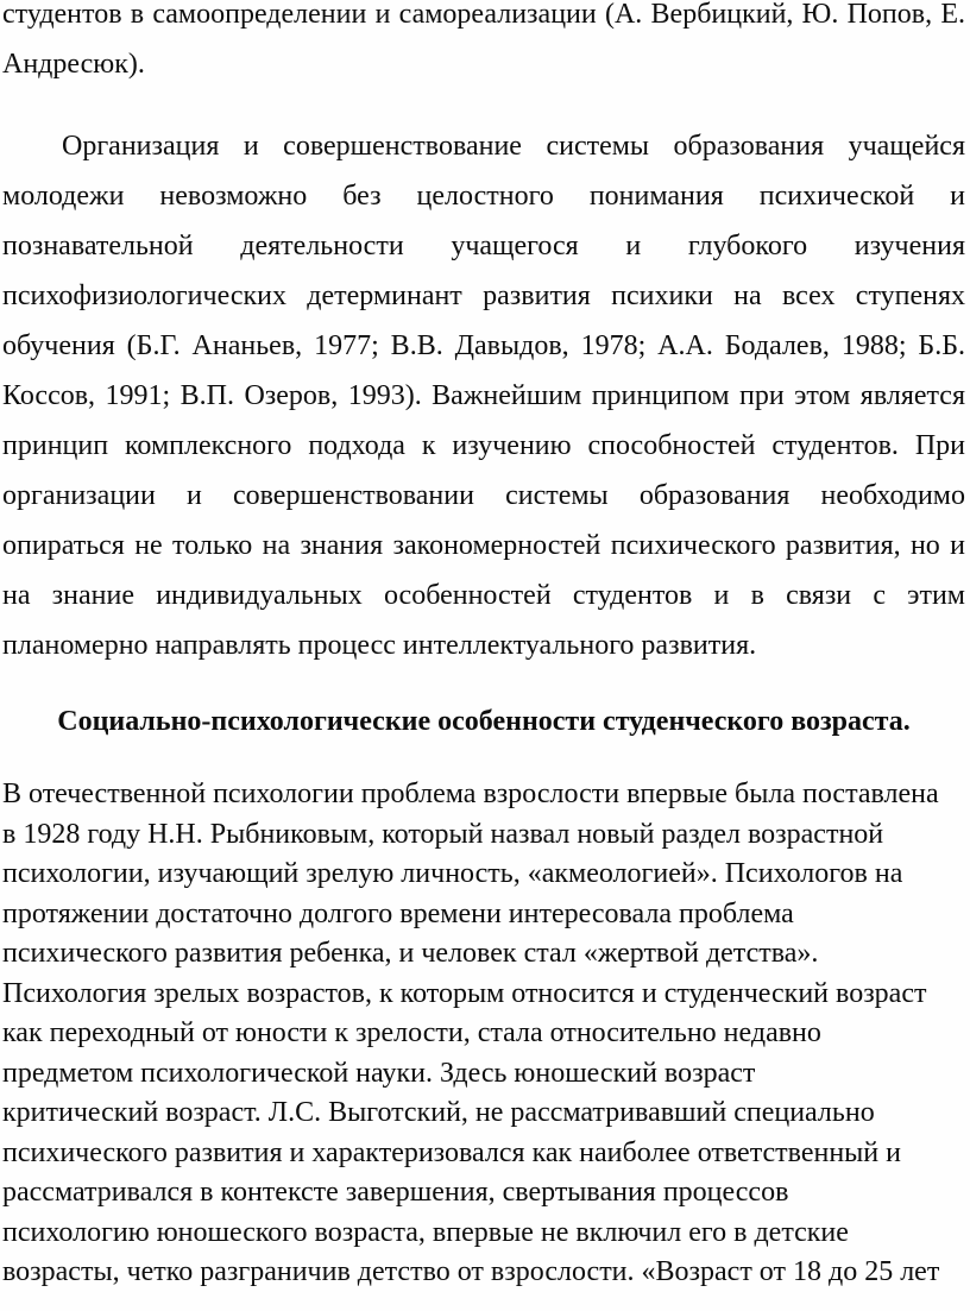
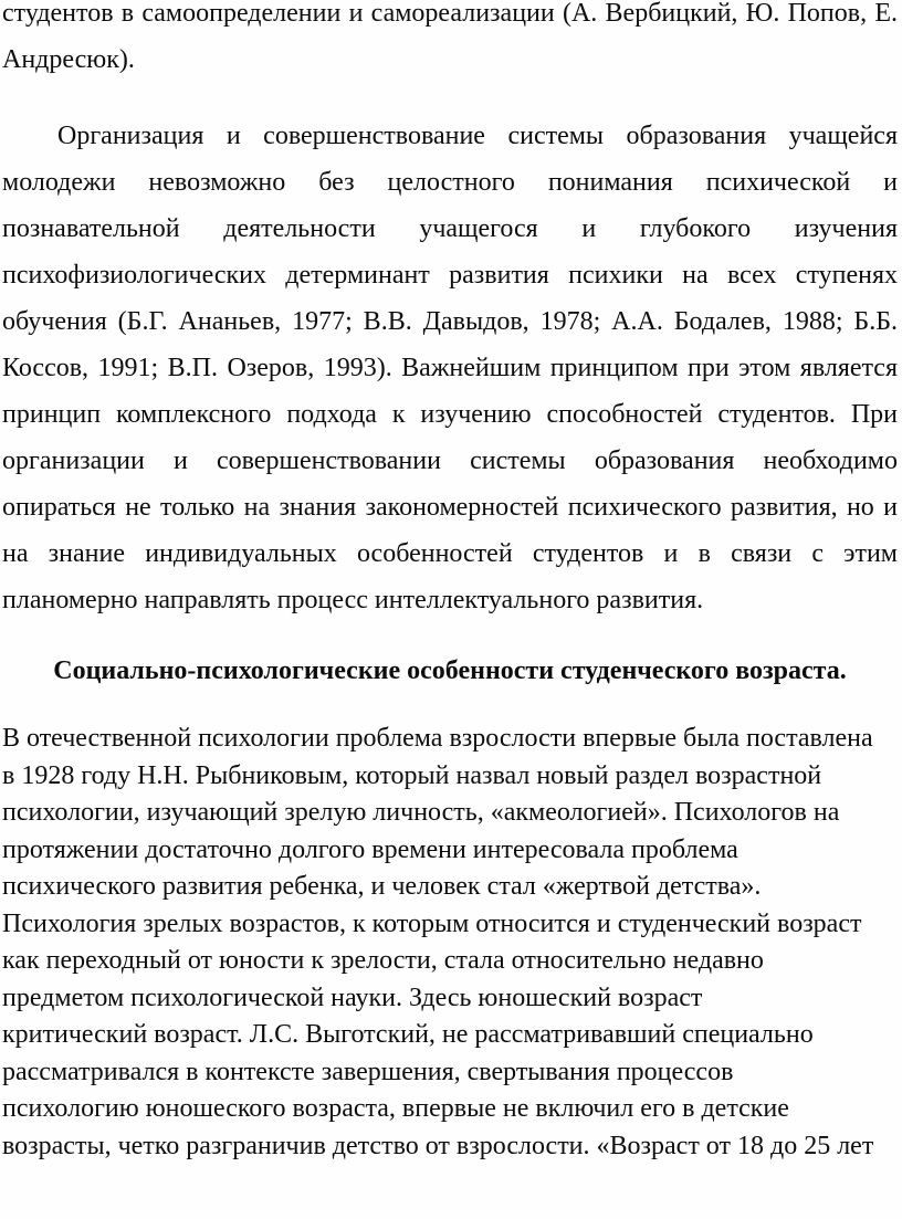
  студентов в самоопределении и самореализации (А. Вербицкий, Ю. Попов, Е.
  Андресюк).
  Организация и совершенствование системы образования учащейся
  молодежи невозможно без целостного понимания психической и
  познавательной деятельности учащегося и глубокого изучения
  психофизиологических детерминант развития психики на всех ступенях
  обучения (Б.Г. Ананьев, 1977; В.В. Давыдов, 1978; А.А. Бодалев, 1988; Б.Б.
  Коссов, 1991; В.П. Озеров, 1993). Важнейшим принципом при этом является
  принцип комплексного подхода к изучению способностей студентов. При
  организации и совершенствовании системы образования необходимо
  опираться не только на знания закономерностей психического развития, но и
  на знание индивидуальных особенностей студентов и в связи с этим
  планомерно направлять процесс интеллектуального развития.
  Социально-психологические особенности студенческого возраста.
  В отечественной психологии проблема взрослости впервые была поставлена
  в 1928 году Н.Н. Рыбниковым, который назвал новый раздел возрастной
  психологии, изучающий зрелую личность, «акмеологией». Психологов на
  протяжении достаточно долгого времени интересовала проблема
  психического развития ребенка, и человек стал «жертвой детства».
  Психология зрелых возрастов, к которым относится и студенческий возраст
  как переходный от юности к зрелости, стала относительно недавно
  предметом психологической науки. Здесь юношеский возраст
  критический возраст. Л.С. Выготский, не рассматривавший специально
- психического развития и характеризовался как наиболее ответственный и
  рассматривался в контексте завершения, свертывания процессов
  психологию юношеского возраста, впервые не включил его в детские
  возрасты, четко разграничив детство от взрослости. «Возраст от 18 до 25 лет
